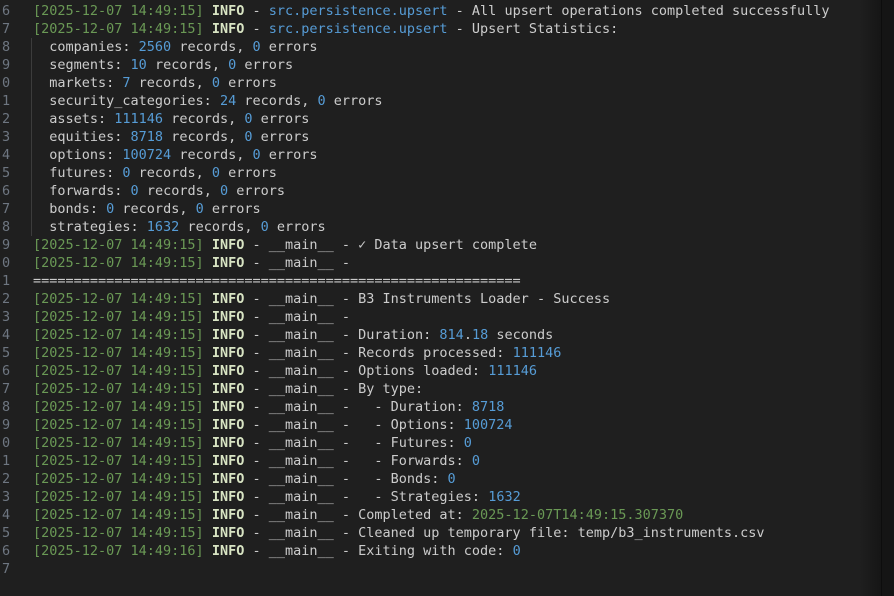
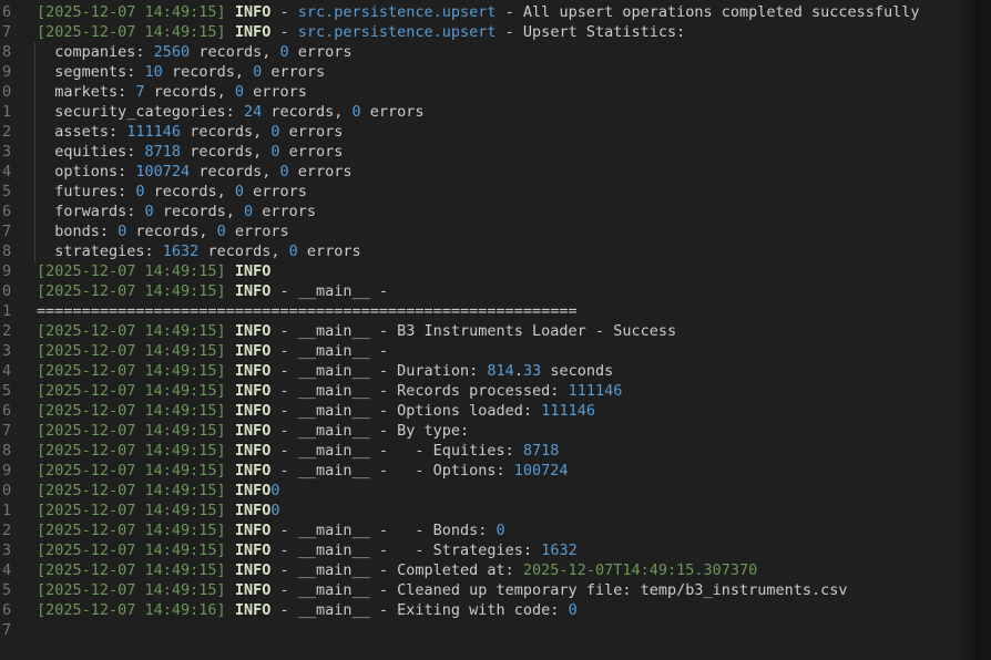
  6
  [2025-12-07 14:49:15]
  INFO
  -
  src.persistence.upsert
  - All upsert operations completed successfully
  7
  [2025-12-07 14:49:15]
  INFO
  -
  src.persistence.upsert
  - Upsert Statistics:
  8
  companies:
  2560
  records,
  0
  errors
  9
  segments:
  10
  records,
  0
  errors
  0
  markets:
  7
  records,
  0
  errors
  1
  security_categories:
  24
  records,
  0
  errors
  2
  assets:
  111146
  records,
  0
  errors
  3
  equities:
  8718
  records,
  0
  errors
  4
  options:
  100724
  records,
  0
  errors
  5
  futures:
  0
  records,
  0
  errors
  6
  forwards:
  0
  records,
  0
  errors
  7
  bonds:
  0
  records,
  0
  errors
  8
  strategies:
  1632
  records,
  0
  errors
  9
  [2025-12-07 14:49:15]
  INFO
- - __main__ - ✓ Data upsert complete
  0
  [2025-12-07 14:49:15]
  INFO
  - __main__ -
  1
  ============================================================
  2
  [2025-12-07 14:49:15]
  INFO
  - __main__ - B3 Instruments Loader - Success
  3
  [2025-12-07 14:49:15]
  INFO
  - __main__ -
  4
  [2025-12-07 14:49:15]
  INFO
  - __main__ - Duration:
  814
  .
- 18
+ 33
  seconds
  5
  [2025-12-07 14:49:15]
  INFO
  - __main__ - Records processed:
  111146
  6
  [2025-12-07 14:49:15]
  INFO
  - __main__ - Options loaded:
  111146
  7
  [2025-12-07 14:49:15]
  INFO
  - __main__ - By type:
  8
  [2025-12-07 14:49:15]
  INFO
- - __main__ - - Duration:
+ - __main__ - - Equities:
  8718
  9
  [2025-12-07 14:49:15]
  INFO
  - __main__ - - Options:
  100724
  0
  [2025-12-07 14:49:15]
  INFO
- - __main__ - - Futures:
  0
  1
  [2025-12-07 14:49:15]
  INFO
- - __main__ - - Forwards:
  0
  2
  [2025-12-07 14:49:15]
  INFO
  - __main__ - - Bonds:
  0
  3
  [2025-12-07 14:49:15]
  INFO
  - __main__ - - Strategies:
  1632
  4
  [2025-12-07 14:49:15]
  INFO
  - __main__ - Completed at:
  2025-12-07T14:49:15.307370
  5
  [2025-12-07 14:49:15]
  INFO
  - __main__ - Cleaned up temporary file: temp/b3_instruments.csv
  6
  [2025-12-07 14:49:16]
  INFO
  - __main__ - Exiting with code:
  0
  7
